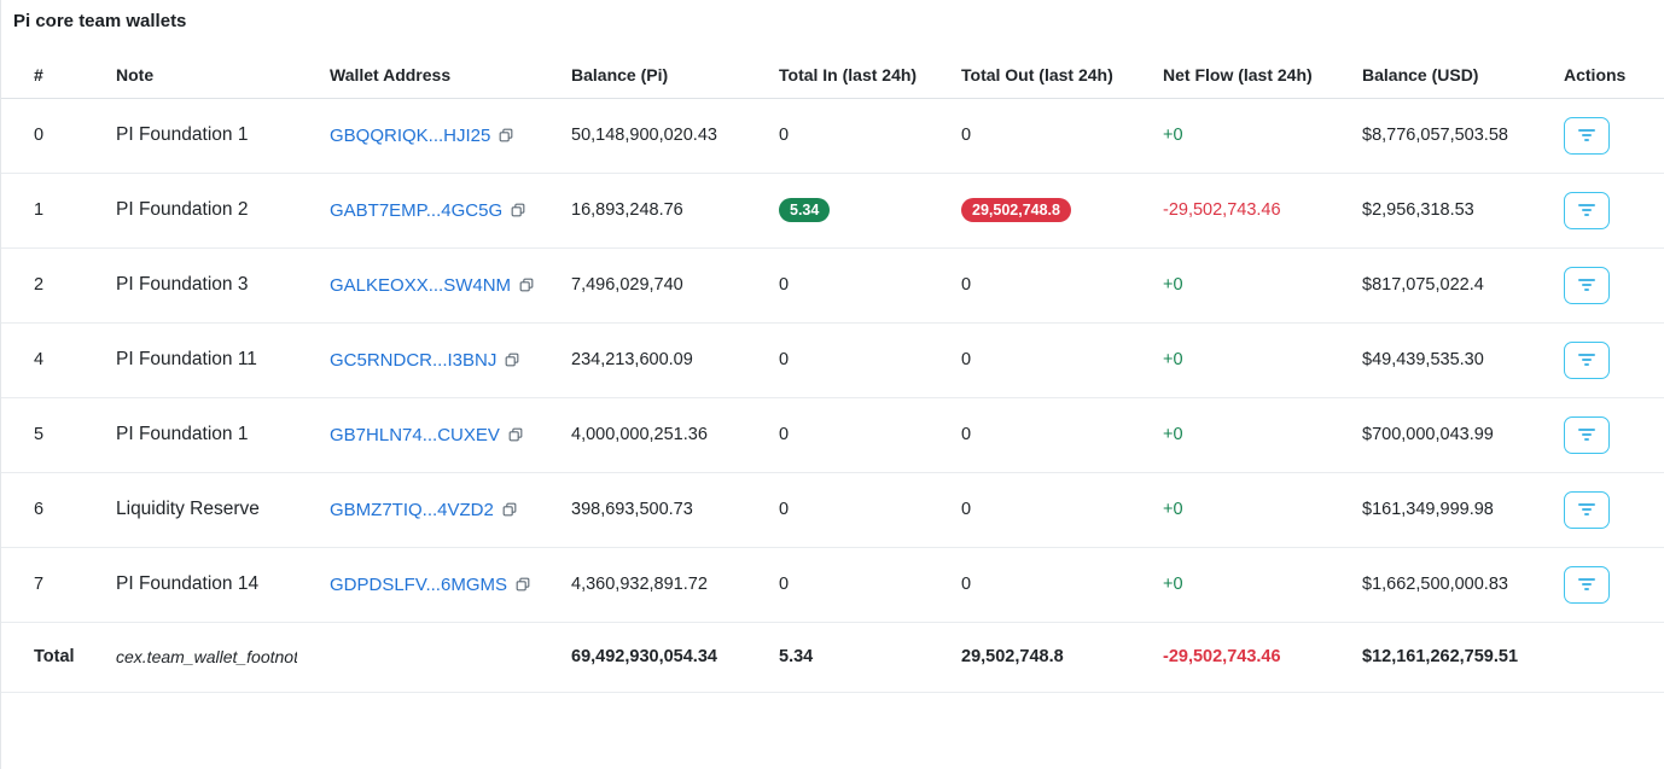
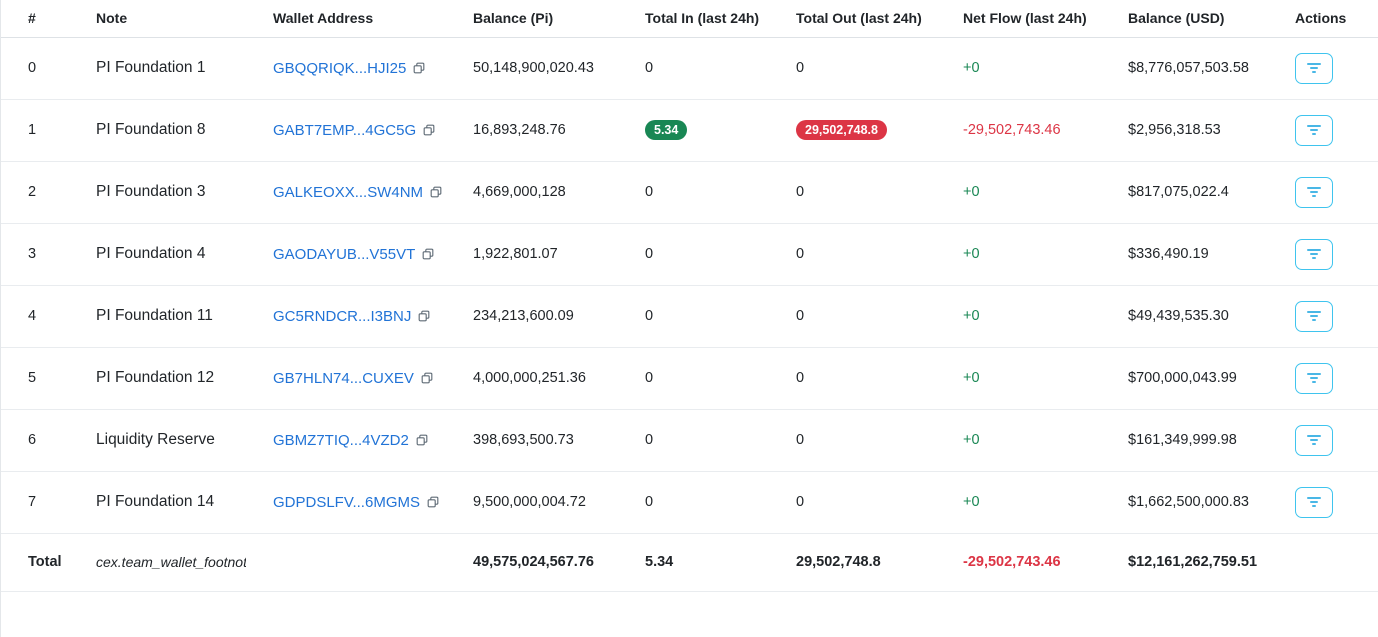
- Pi core team wallets
  #	Note	Wallet Address	Balance (Pi)	Total In (last 24h)	Total Out (last 24h)	Net Flow (last 24h)	Balance (USD)	Actions
  0	PI Foundation 1	GBQQRIQK...HJI25	50,148,900,020.43	0	0	+0	$8,776,057,503.58
- 1	PI Foundation 2	GABT7EMP...4GC5G	16,893,248.76	5.34	29,502,748.8	-29,502,743.46	$2,956,318.53
+ 1	PI Foundation 8	GABT7EMP...4GC5G	16,893,248.76	5.34	29,502,748.8	-29,502,743.46	$2,956,318.53
- 2	PI Foundation 3	GALKEOXX...SW4NM	7,496,029,740	0	0	+0	$817,075,022.4
+ 2	PI Foundation 3	GALKEOXX...SW4NM	4,669,000,128	0	0	+0	$817,075,022.4
+ 3	PI Foundation 4	GAODAYUB...V55VT	1,922,801.07	0	0	+0	$336,490.19
  4	PI Foundation 11	GC5RNDCR...I3BNJ	234,213,600.09	0	0	+0	$49,439,535.30
- 5	PI Foundation 1	GB7HLN74...CUXEV	4,000,000,251.36	0	0	+0	$700,000,043.99
+ 5	PI Foundation 12	GB7HLN74...CUXEV	4,000,000,251.36	0	0	+0	$700,000,043.99
  6	Liquidity Reserve	GBMZ7TIQ...4VZD2	398,693,500.73	0	0	+0	$161,349,999.98
- 7	PI Foundation 14	GDPDSLFV...6MGMS	4,360,932,891.72	0	0	+0	$1,662,500,000.83
+ 7	PI Foundation 14	GDPDSLFV...6MGMS	9,500,000,004.72	0	0	+0	$1,662,500,000.83
- Total	cex.team_wallet_footnot		69,492,930,054.34	5.34	29,502,748.8	-29,502,743.46	$12,161,262,759.51
+ Total	cex.team_wallet_footnot		49,575,024,567.76	5.34	29,502,748.8	-29,502,743.46	$12,161,262,759.51
